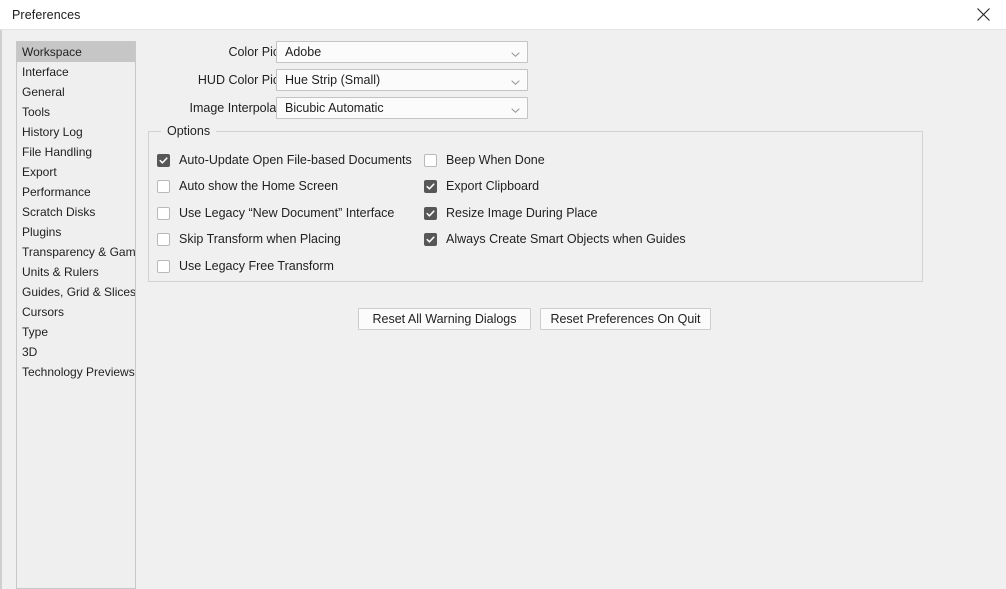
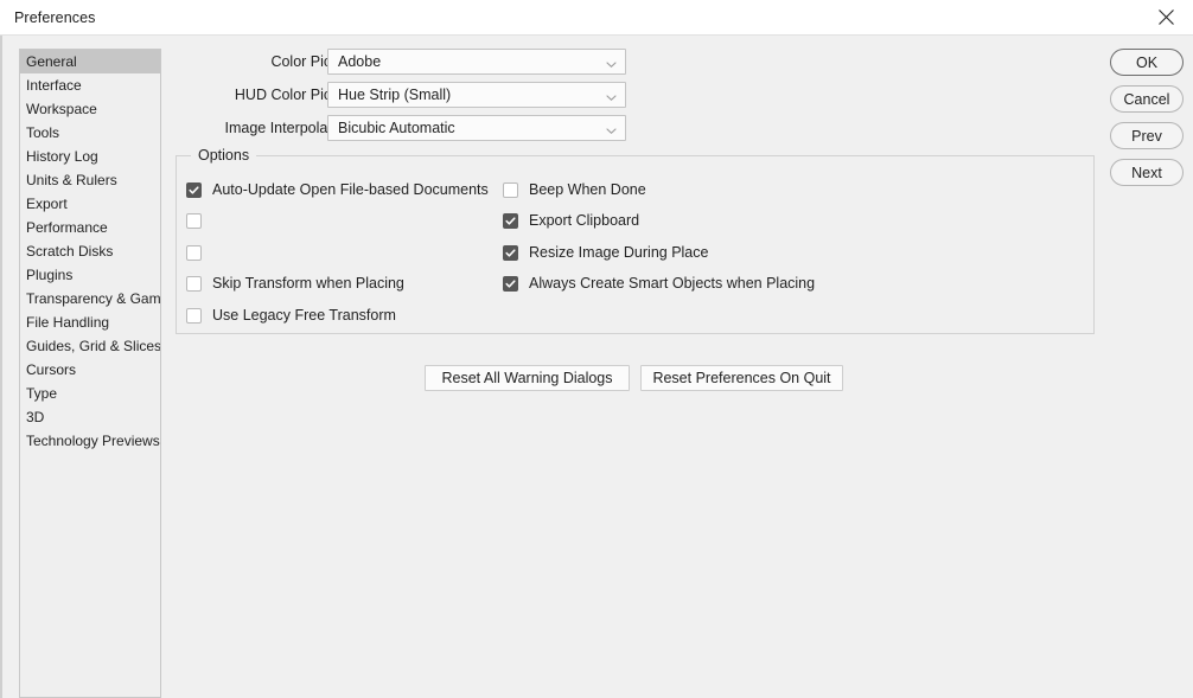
  Preferences
- Workspace
+ General
  Interface
- General
+ Workspace
  Tools
  History Log
- File Handling
+ Units & Rulers
  Export
  Performance
  Scratch Disks
  Plugins
  Transparency & Gam
- Units & Rulers
+ File Handling
  Guides, Grid & Slices
  Cursors
  Type
  3D
  Technology Previews
  Adobe
  Hue Strip (Small)
  Image Interpola
  Bicubic Automatic
  Options
  Auto-Update Open File-based Documents
- Auto show the Home Screen
- Use Legacy “New Document” Interface
  Skip Transform when Placing
  Use Legacy Free Transform
  Beep When Done
  Export Clipboard
  Resize Image During Place
- Always Create Smart Objects when Guides
+ Always Create Smart Objects when Placing
  Reset All Warning Dialogs
  Reset Preferences On Quit
+ OK
+ Cancel
+ Prev
+ Next
